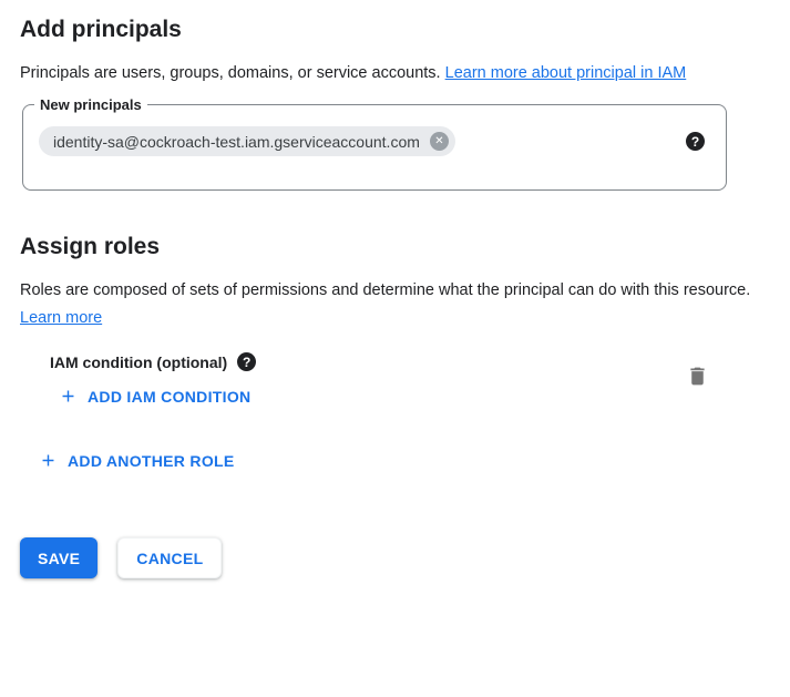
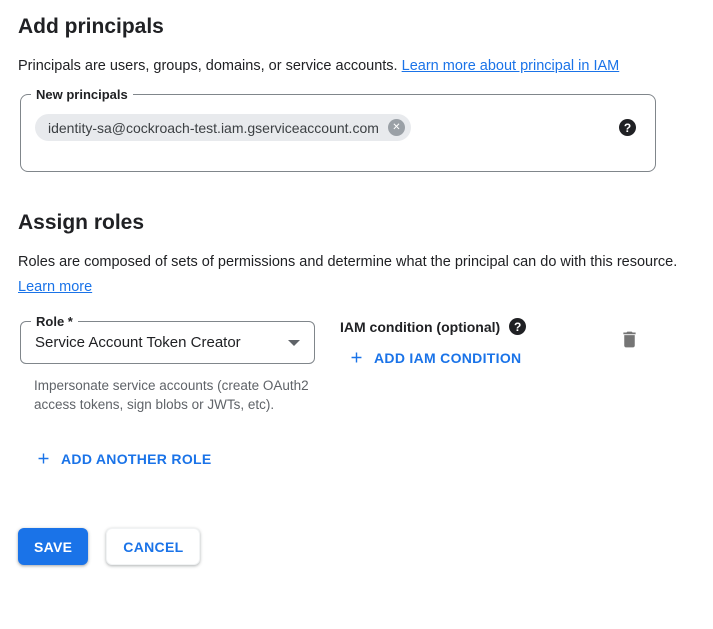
  Add principals
  Principals are users, groups, domains, or service accounts. Learn more about principal in IAM
  New principals
  identity-sa@cockroach-test.iam.gserviceaccount.com
  ✕
  ?
  Assign roles
  Roles are composed of sets of permissions and determine what the principal can do with this resource. Learn more
+ Role *
+ Service Account Token Creator
+ Impersonate service accounts (create OAuth2 access tokens, sign blobs or JWTs, etc).
  IAM condition (optional)
  ?
  ADD IAM CONDITION
  ADD ANOTHER ROLE
  SAVE
  CANCEL
